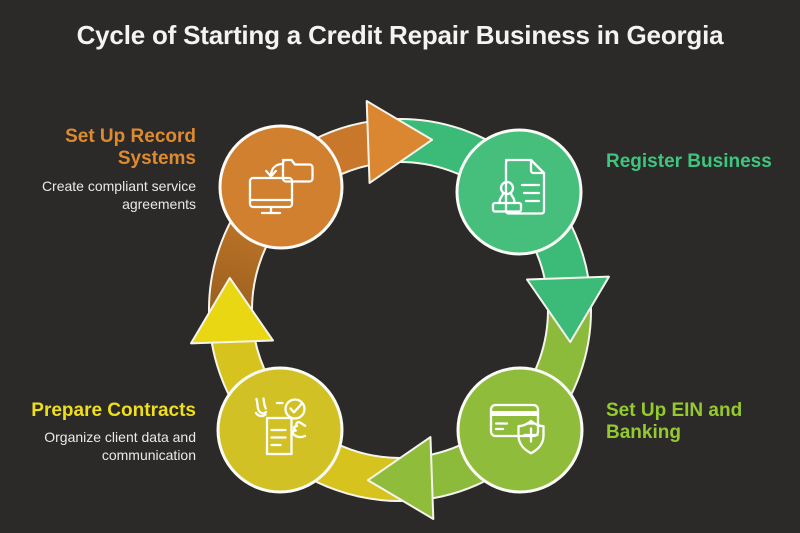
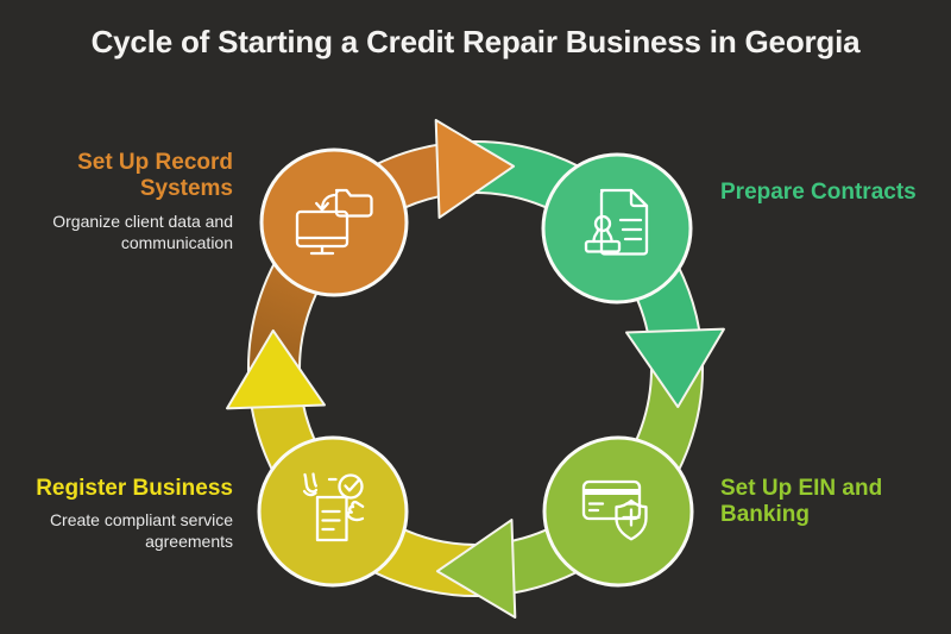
  Cycle of Starting a Credit Repair Business in Georgia
  Set Up Record Systems
- Create compliant service agreements
+ Organize client data and communication
- Register Business
+ Prepare Contracts
  Set Up EIN and Banking
- Prepare Contracts
+ Register Business
- Organize client data and communication
+ Create compliant service agreements
